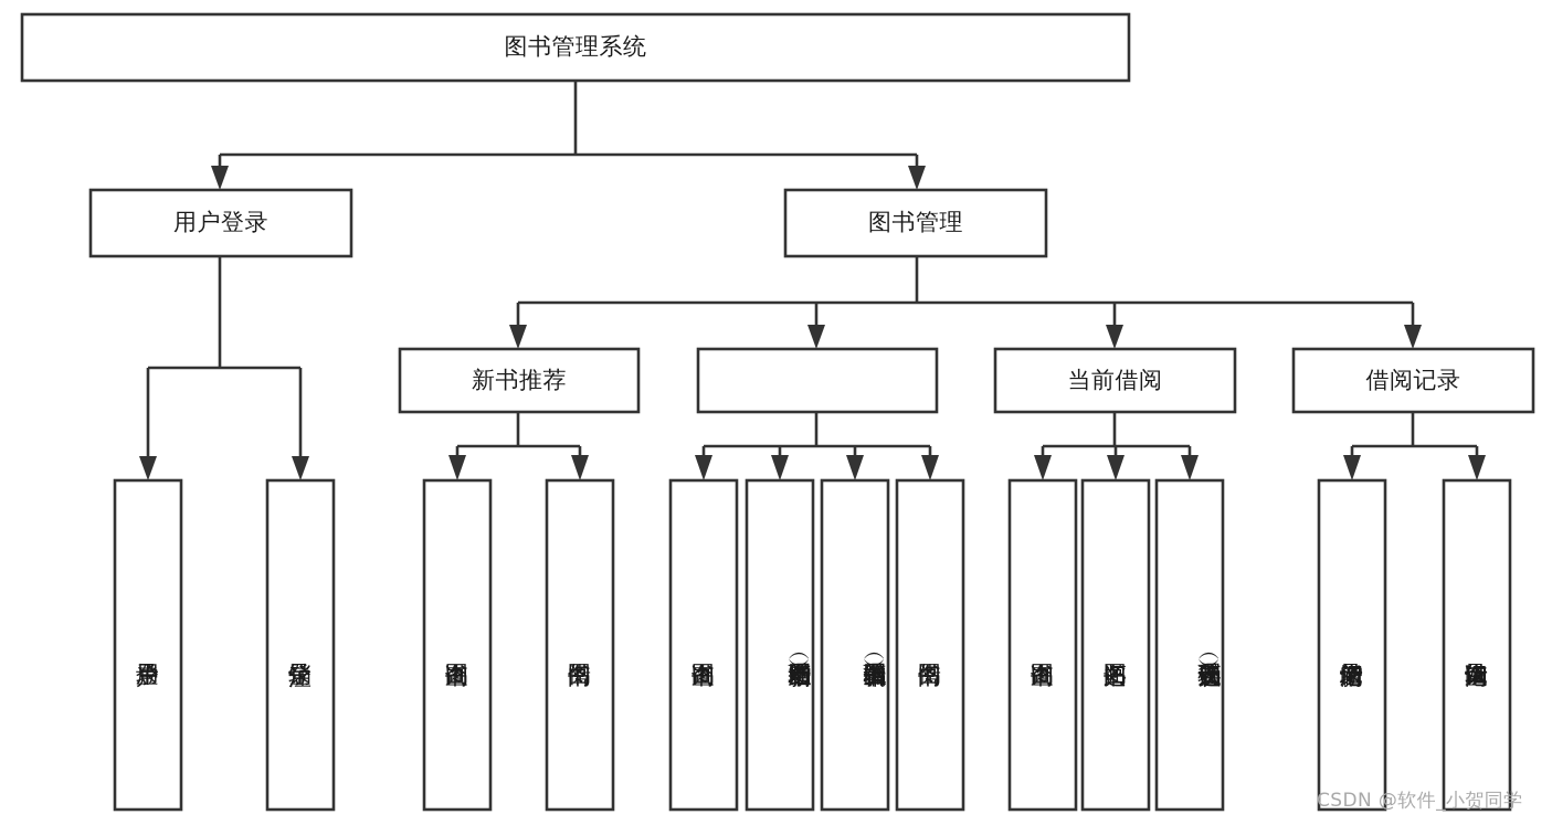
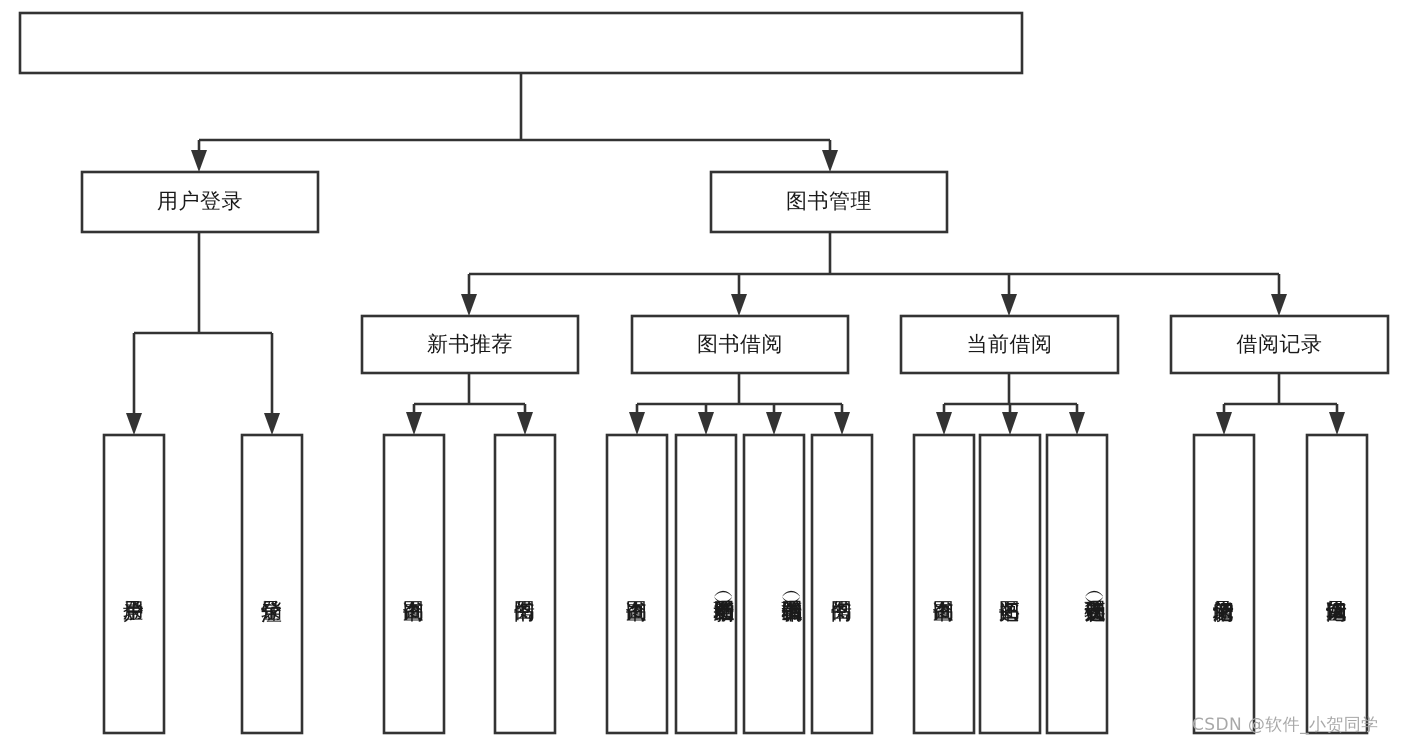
- 图书管理系统
  用户登录
  图书管理
  新书推荐
+ 图书借阅
  当前借阅
  借阅记录
  CSDN @软件_小贺同学
